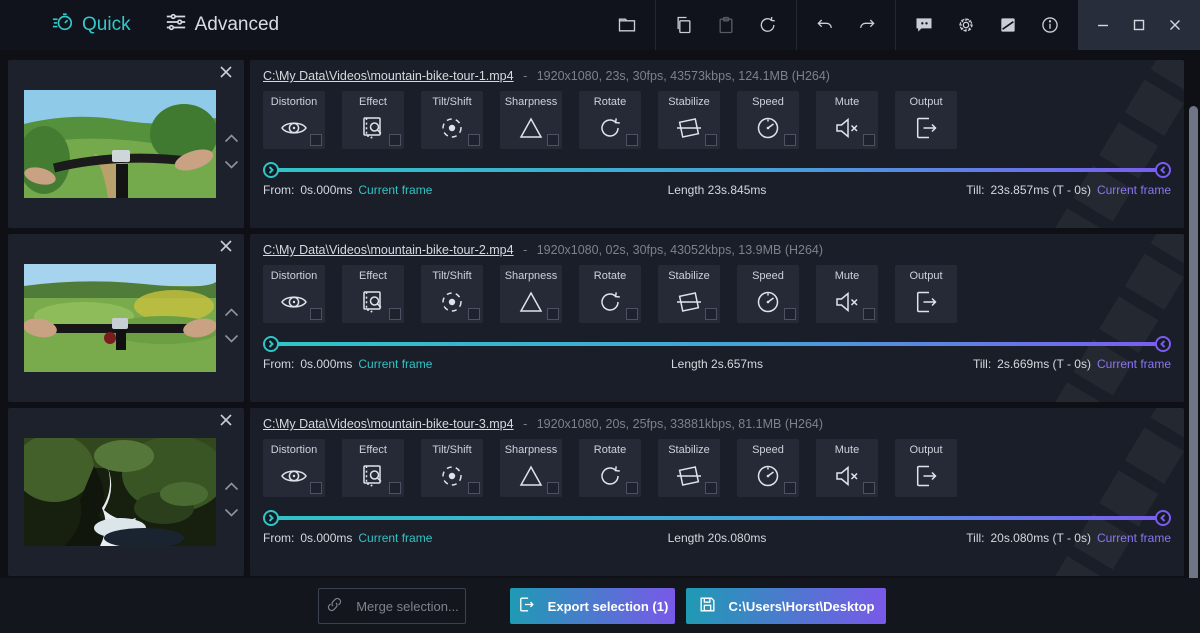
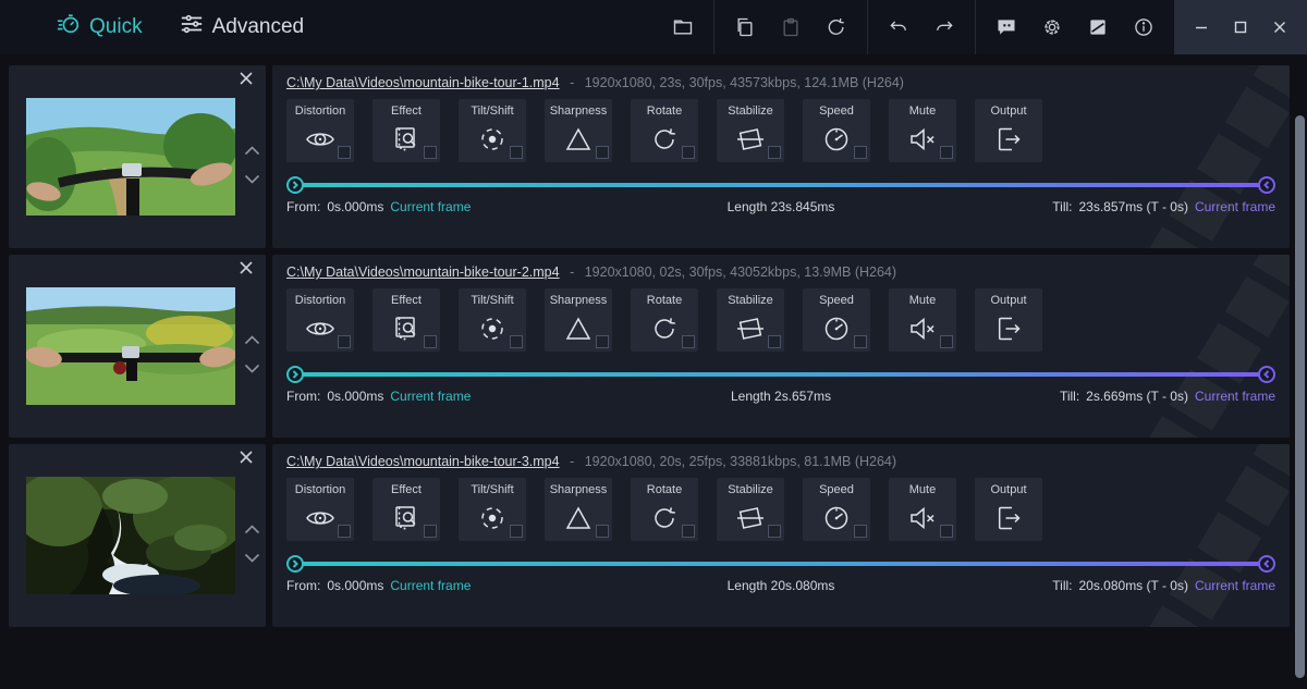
  Quick
  Advanced
  C:\My Data\Videos\mountain-bike-tour-1.mp4 - 1920x1080, 23s, 30fps, 43573kbps, 124.1MB (H264)
  Distortion
  Effect
  Tilt/Shift
  Sharpness
  Rotate
  Stabilize
  Speed
  Mute
  Output
  From:
  0s.000ms
  Current frame
  Length 23s.845ms
  Till:
  23s.857ms (T - 0s)
  Current frame
  C:\My Data\Videos\mountain-bike-tour-2.mp4 - 1920x1080, 02s, 30fps, 43052kbps, 13.9MB (H264)
  Distortion
  Effect
  Tilt/Shift
  Sharpness
  Rotate
  Stabilize
  Speed
  Mute
  Output
  From:
  0s.000ms
  Current frame
  Length 2s.657ms
  Till:
  2s.669ms (T - 0s)
  Current frame
  C:\My Data\Videos\mountain-bike-tour-3.mp4 - 1920x1080, 20s, 25fps, 33881kbps, 81.1MB (H264)
  Distortion
  Effect
  Tilt/Shift
  Sharpness
  Rotate
  Stabilize
  Speed
  Mute
  Output
  From:
  0s.000ms
  Current frame
  Length 20s.080ms
  Till:
  20s.080ms (T - 0s)
  Current frame
- Merge selection...
- Export selection (1)
- C:\Users\Horst\Desktop
